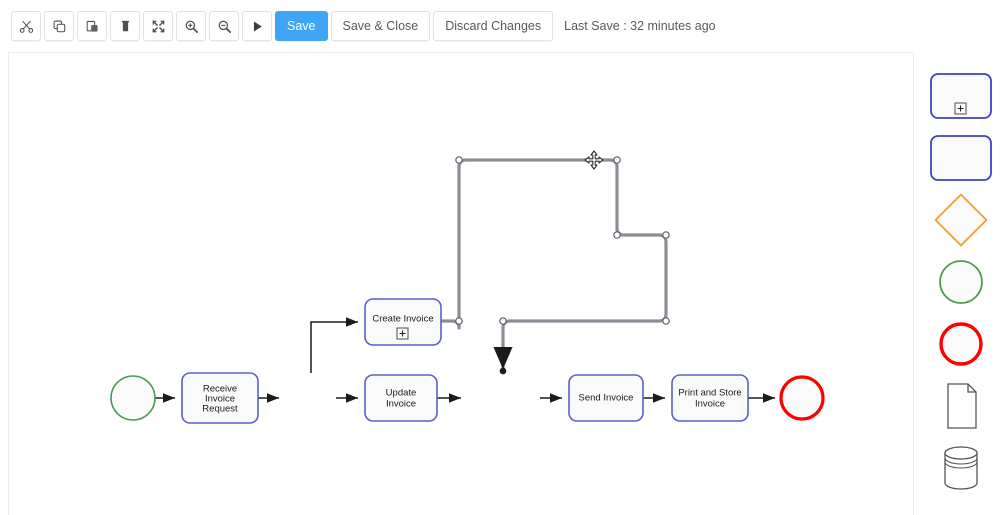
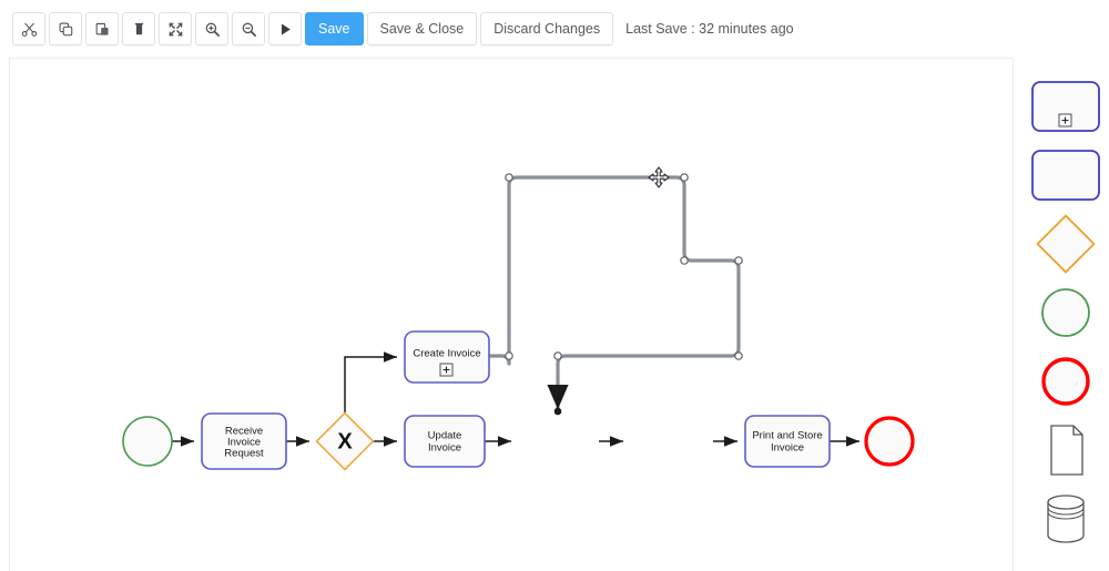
  Save
  Save & Close
  Discard Changes
  Last Save : 32 minutes ago
  Receive
  Invoice
  Request
+ X
  Create Invoice
  Update
  Invoice
- Send Invoice
  Print and Store
  Invoice
